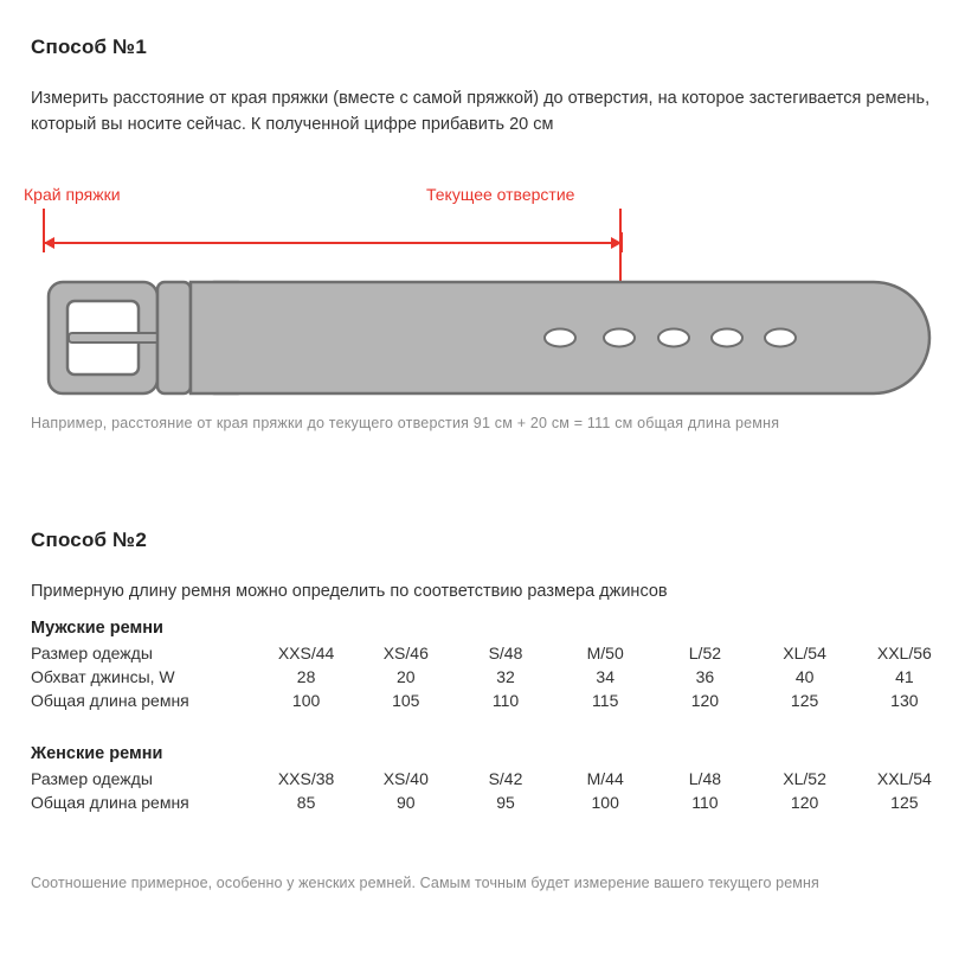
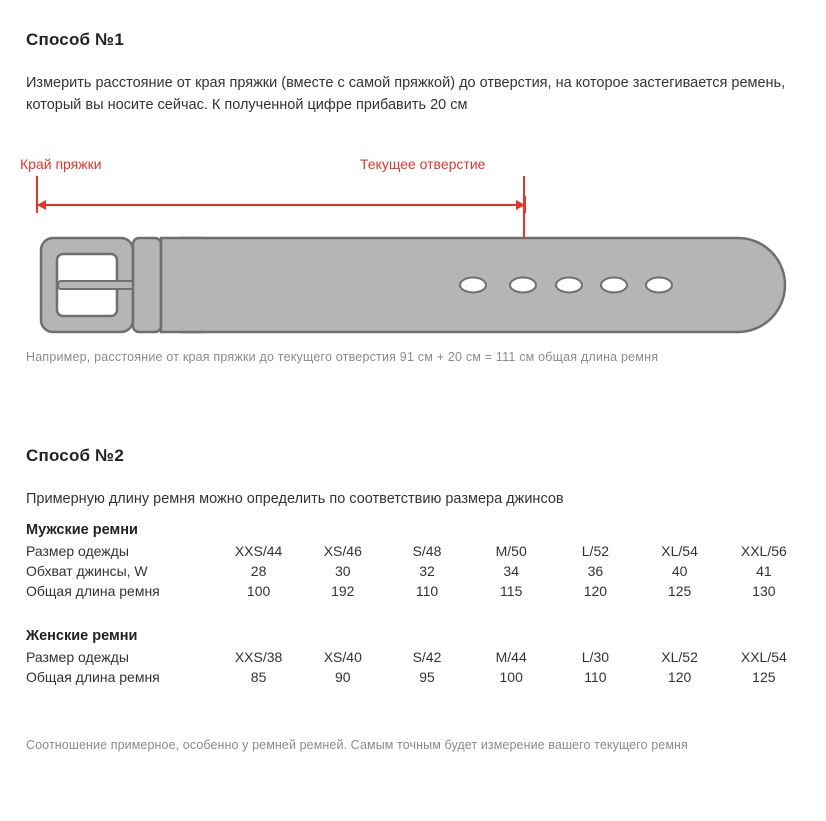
  Способ №1
  Измерить расстояние от края пряжки (вместе с самой пряжкой) до отверстия, на которое застегивается ремень, который вы носите сейчас. К полученной цифре прибавить 20 см
  Край пряжки
  Текущее отверстие
  Например, расстояние от края пряжки до текущего отверстия 91 см + 20 см = 111 см общая длина ремня
  Способ №2
  Примерную длину ремня можно определить по соответствию размера джинсов
  Мужские ремни
  Размер одежды	XXS/44	XS/46	S/48	M/50	L/52	XL/54	XXL/56
- Обхват джинсы, W	28	20	32	34	36	40	41
+ Обхват джинсы, W	28	30	32	34	36	40	41
- Общая длина ремня	100	105	110	115	120	125	130
+ Общая длина ремня	100	192	110	115	120	125	130
  Женские ремни
- Размер одежды	XXS/38	XS/40	S/42	M/44	L/48	XL/52	XXL/54
+ Размер одежды	XXS/38	XS/40	S/42	M/44	L/30	XL/52	XXL/54
  Общая длина ремня	85	90	95	100	110	120	125
- Соотношение примерное, особенно у женских ремней. Самым точным будет измерение вашего текущего ремня
+ Соотношение примерное, особенно у ремней ремней. Самым точным будет измерение вашего текущего ремня
